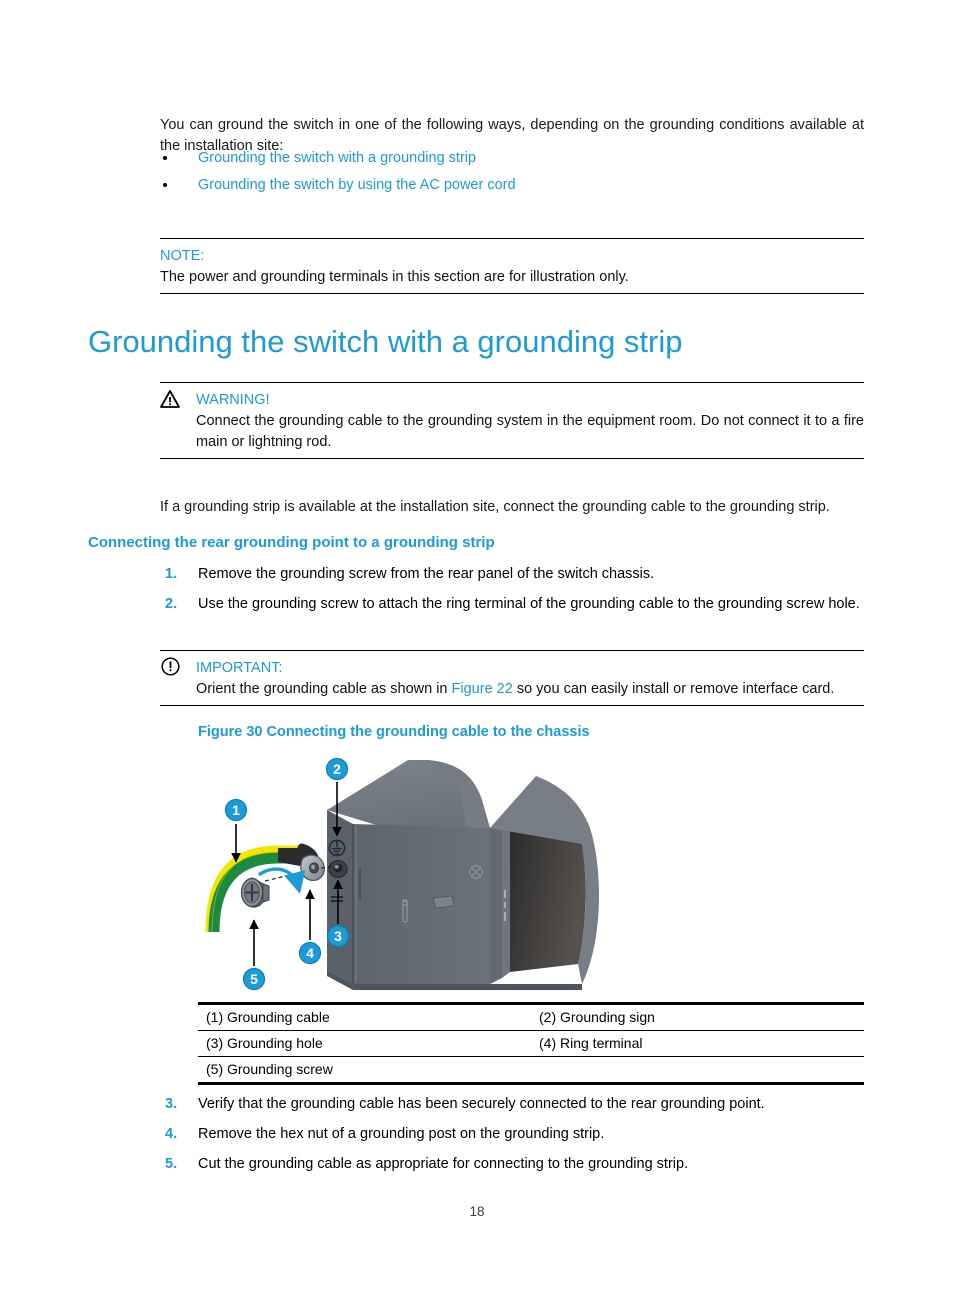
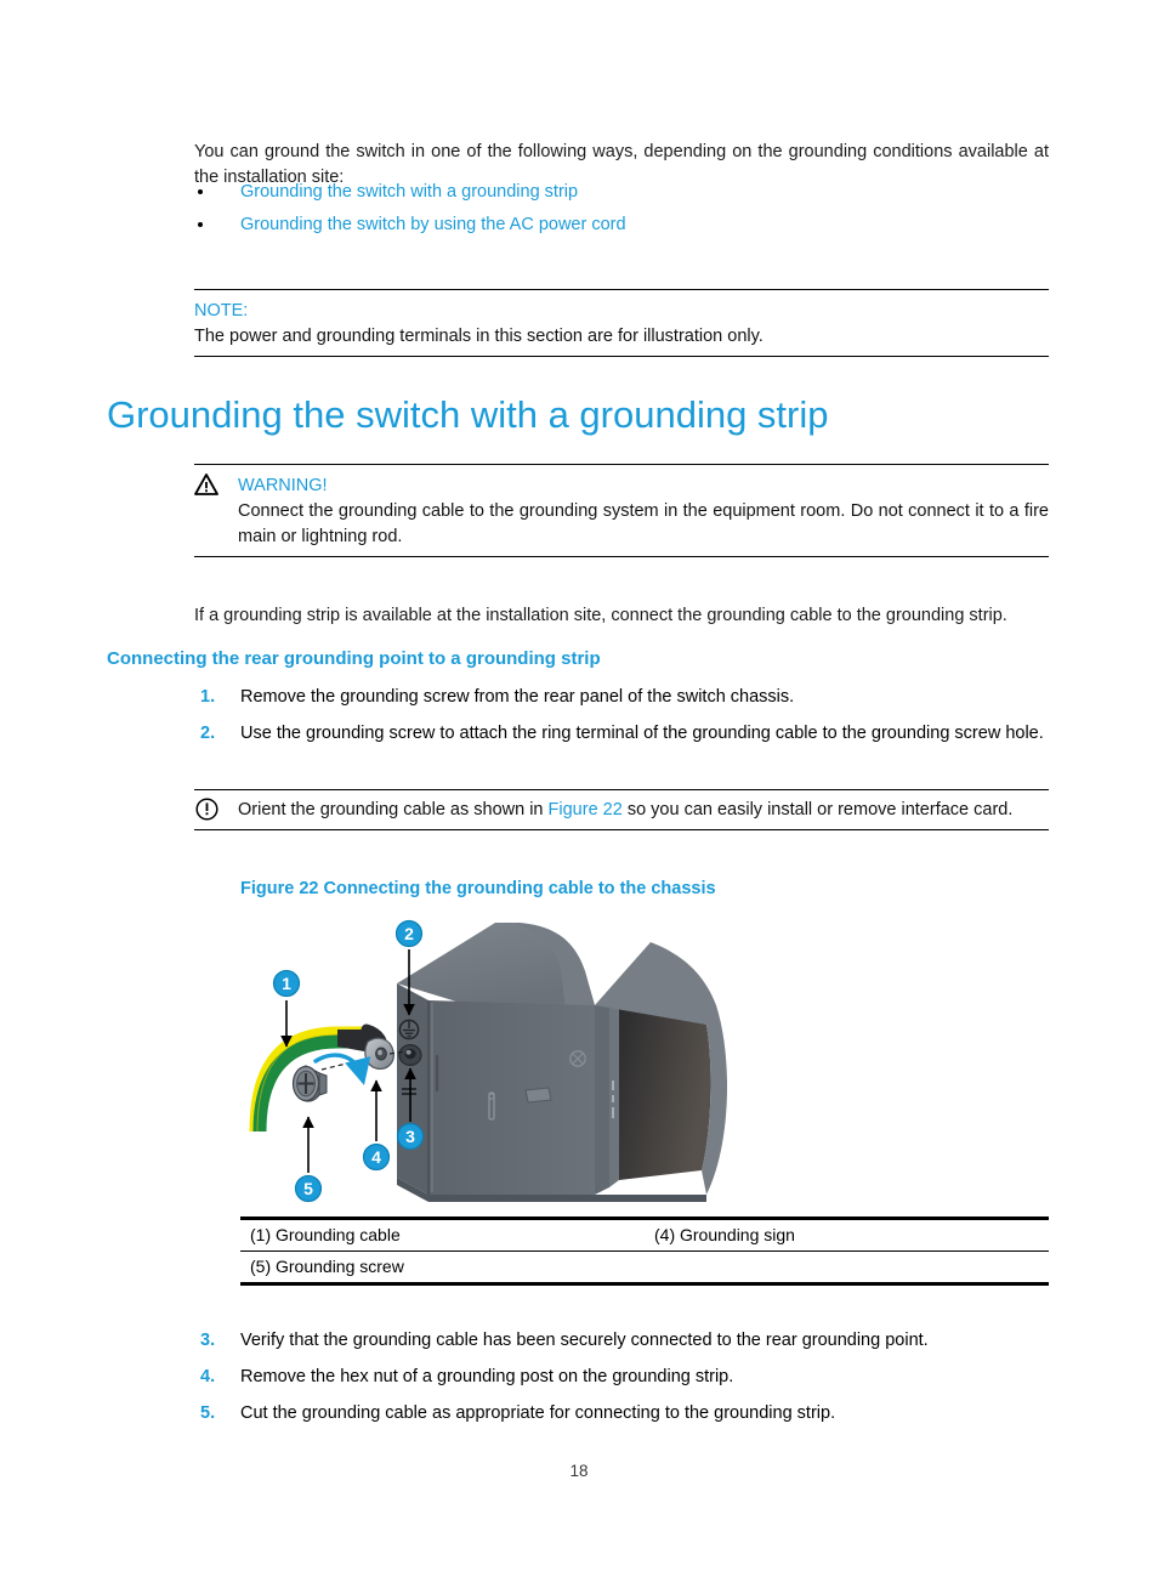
  You can ground the switch in one of the following ways, depending on the grounding conditions available at the installation site:
  Grounding the switch with a grounding strip
  Grounding the switch by using the AC power cord
  NOTE:
  The power and grounding terminals in this section are for illustration only.
  Grounding the switch with a grounding strip
  WARNING!
  Connect the grounding cable to the grounding system in the equipment room. Do not connect it to a fire main or lightning rod.
  If a grounding strip is available at the installation site, connect the grounding cable to the grounding strip.
  Connecting the rear grounding point to a grounding strip
  1.
  Remove the grounding screw from the rear panel of the switch chassis.
  2.
  Use the grounding screw to attach the ring terminal of the grounding cable to the grounding screw hole.
- IMPORTANT:
  Orient the grounding cable as shown in Figure 22 so you can easily install or remove interface card.
- Figure 30 Connecting the grounding cable to the chassis
+ Figure 22 Connecting the grounding cable to the chassis
  1
  2
  3
  4
  5
- (1) Grounding cable	(2) Grounding sign
+ (1) Grounding cable	(4) Grounding sign
- (3) Grounding hole	(4) Ring terminal
  (5) Grounding screw
  3.
  Verify that the grounding cable has been securely connected to the rear grounding point.
  4.
  Remove the hex nut of a grounding post on the grounding strip.
  5.
  Cut the grounding cable as appropriate for connecting to the grounding strip.
  18
